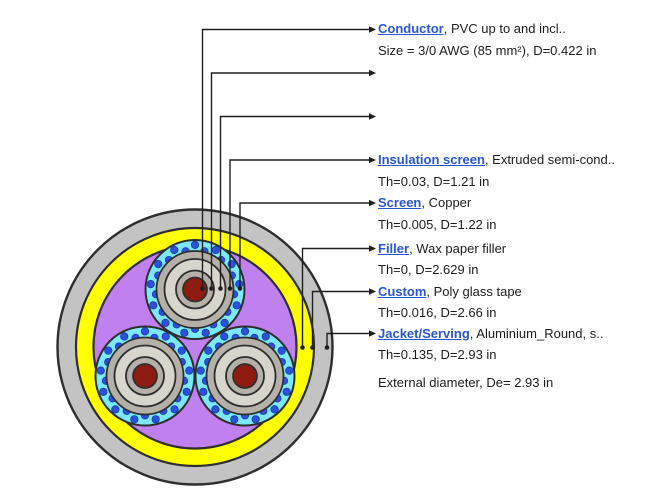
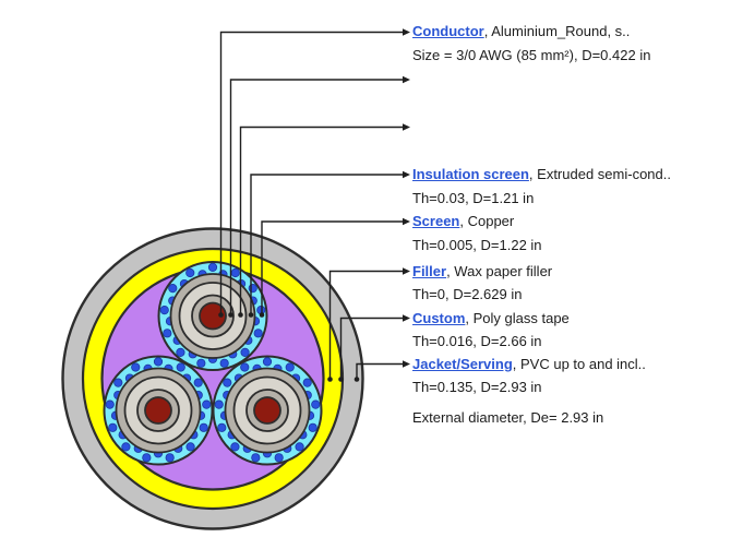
- Conductor, PVC up to and incl..
+ Conductor, Aluminium_Round, s..
  Size = 3/0 AWG (85 mm²), D=0.422 in
  Insulation screen, Extruded semi-cond..
  Th=0.03, D=1.21 in
  Screen, Copper
  Th=0.005, D=1.22 in
  Filler, Wax paper filler
  Th=0, D=2.629 in
  Custom, Poly glass tape
  Th=0.016, D=2.66 in
- Jacket/Serving, Aluminium_Round, s..
+ Jacket/Serving, PVC up to and incl..
  Th=0.135, D=2.93 in
  External diameter, De= 2.93 in
